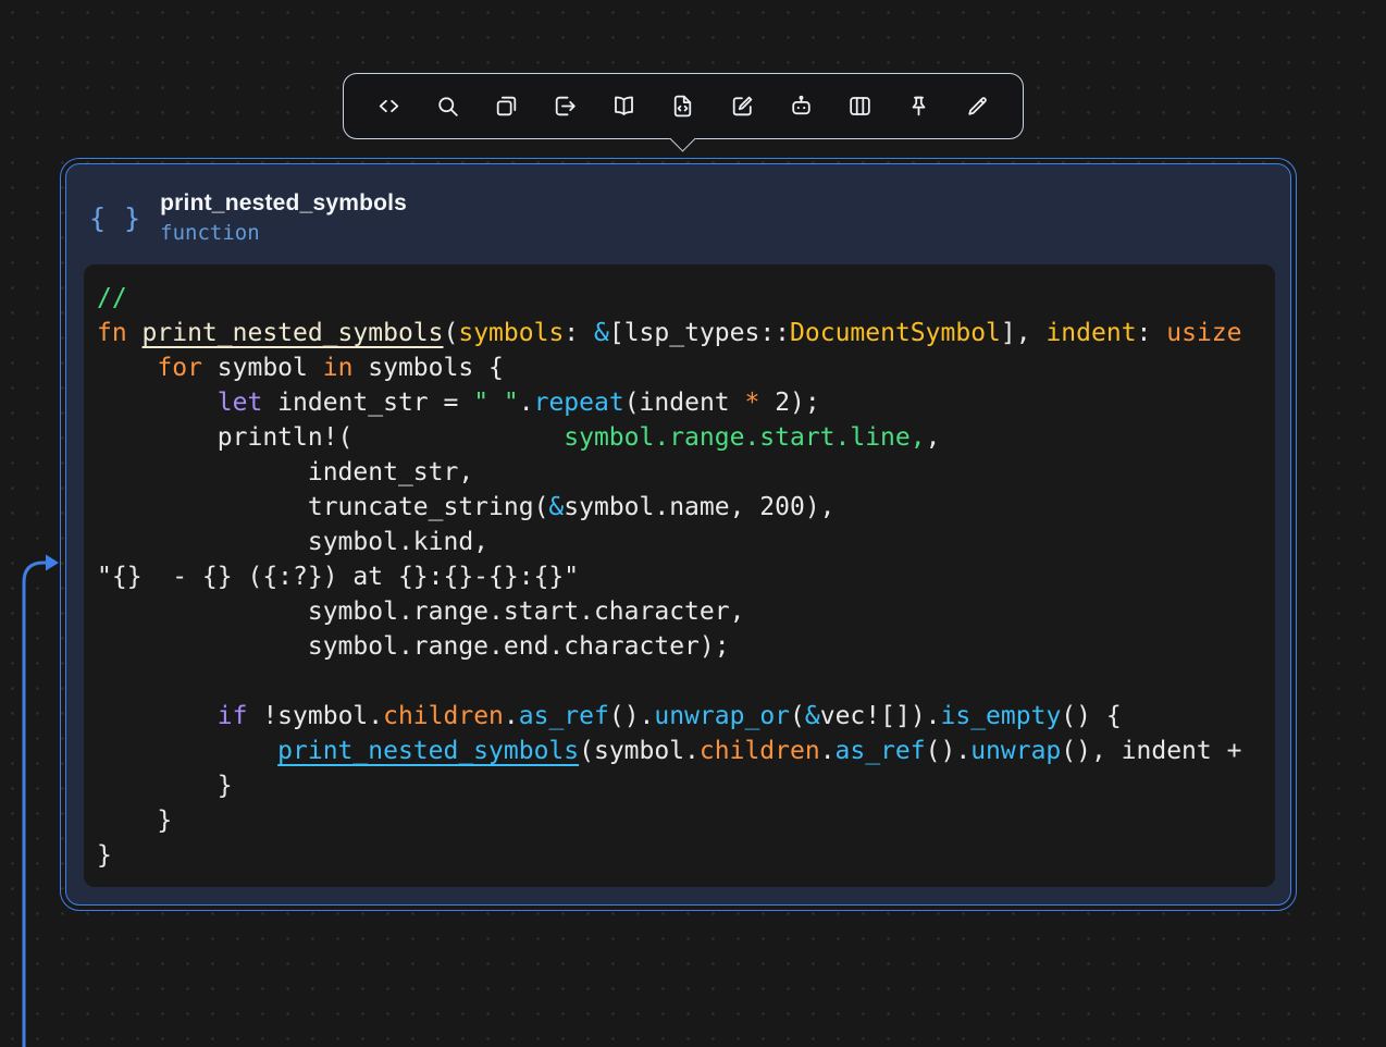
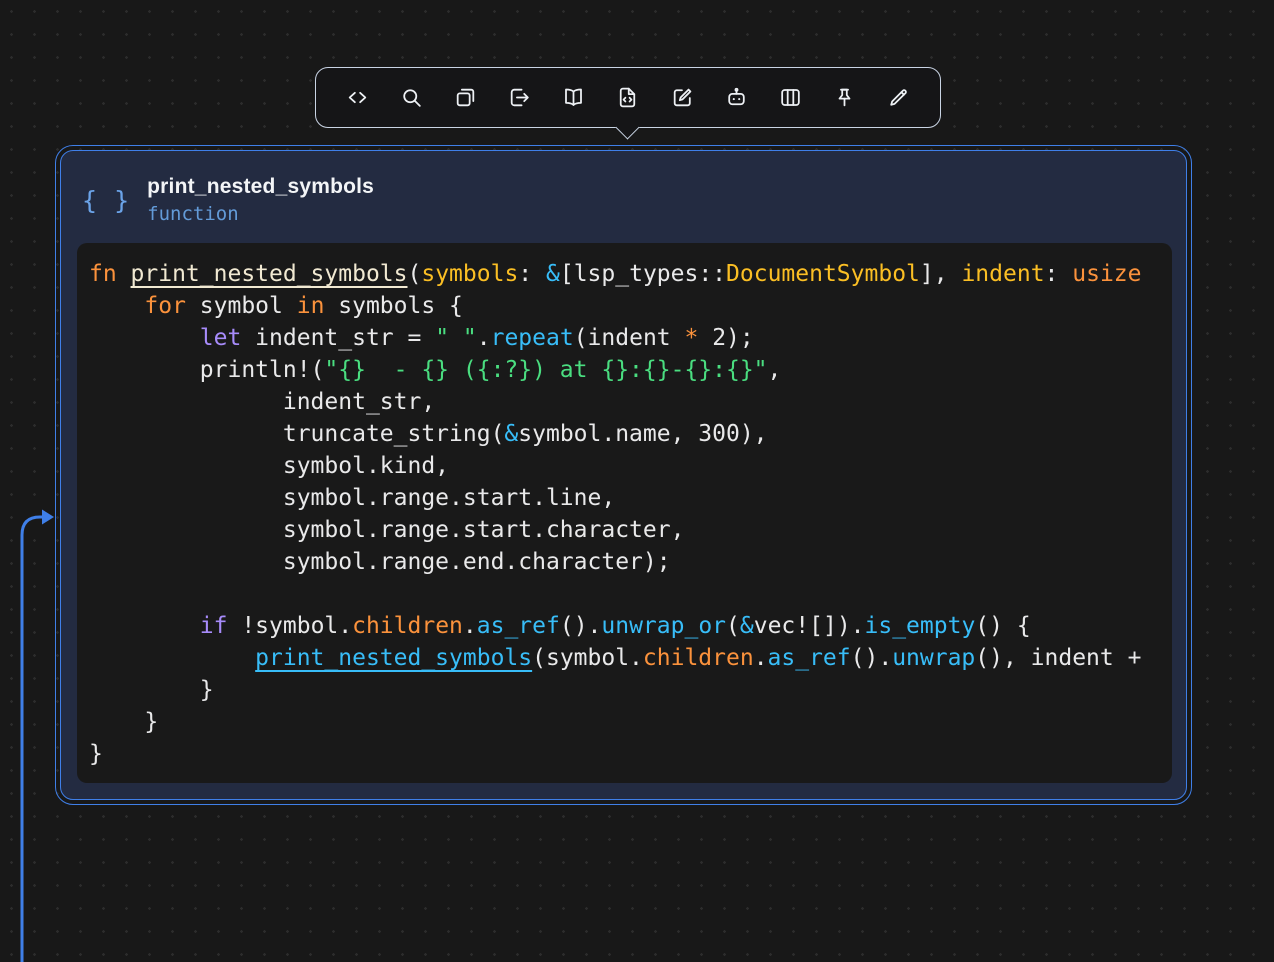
  { }
  print_nested_symbols
  function
- //
  fn print_nested_symbols(symbols: &[lsp_types::DocumentSymbol], indent: usize
  for symbol in symbols {
  let indent_str = " ".repeat(indent * 2);
- println!( symbol.range.start.line,,
+ println!("{} - {} ({:?}) at {}:{}-{}:{}",
  indent_str,
- truncate_string(&symbol.name, 200),
+ truncate_string(&symbol.name, 300),
  symbol.kind,
- "{} - {} ({:?}) at {}:{}-{}:{}"
+ symbol.range.start.line,
  symbol.range.start.character,
  symbol.range.end.character);
  if !symbol.children.as_ref().unwrap_or(&vec![]).is_empty() {
  print_nested_symbols(symbol.children.as_ref().unwrap(), indent +
  }
  }
  }
